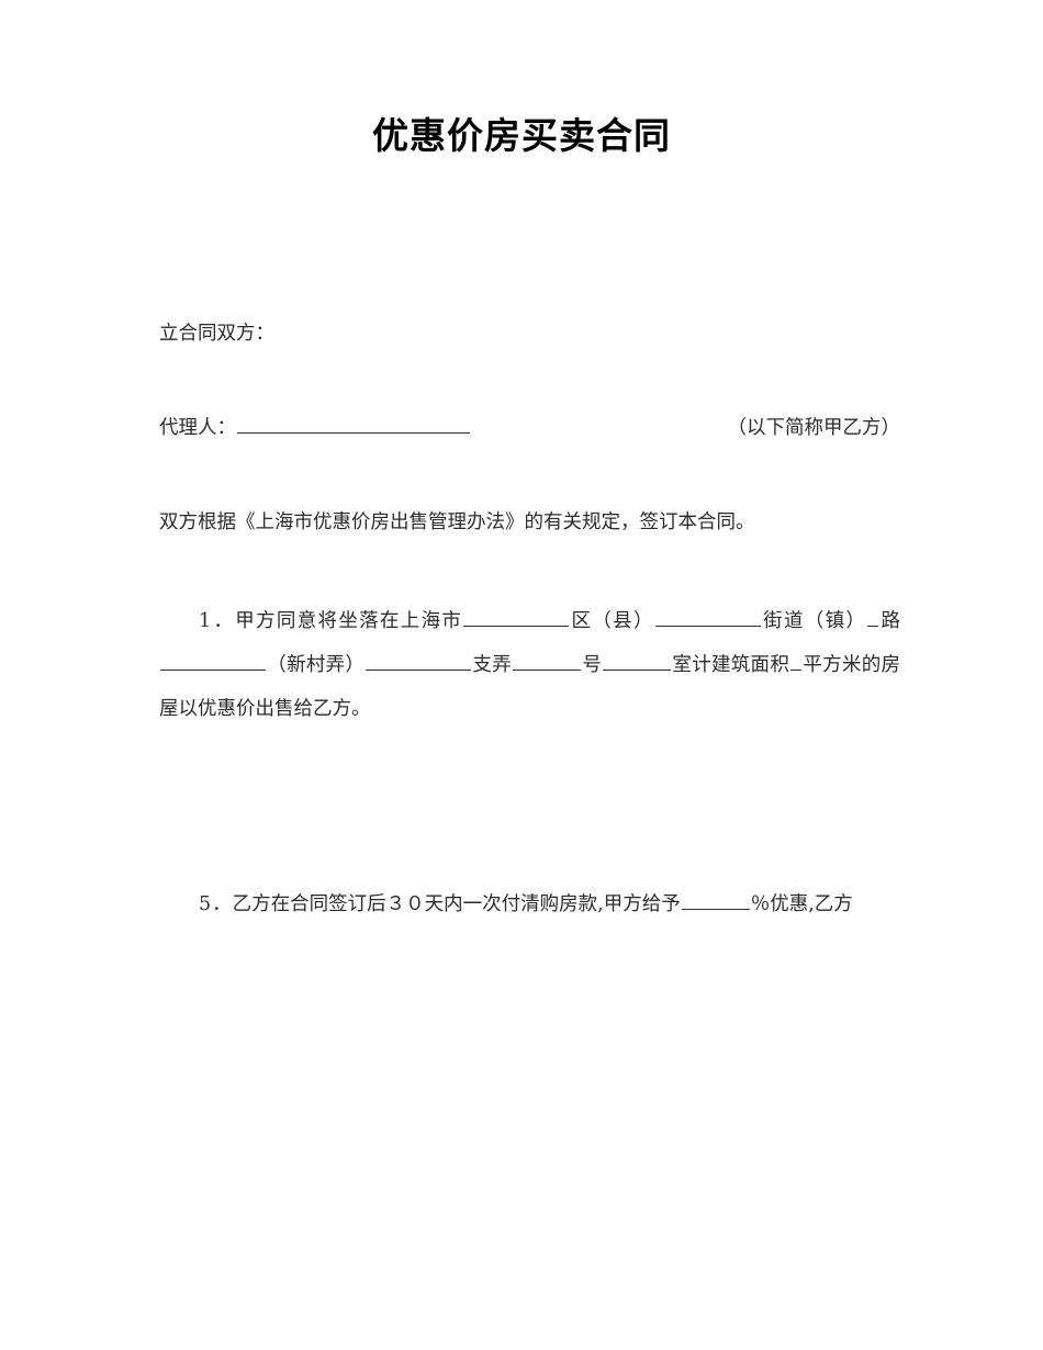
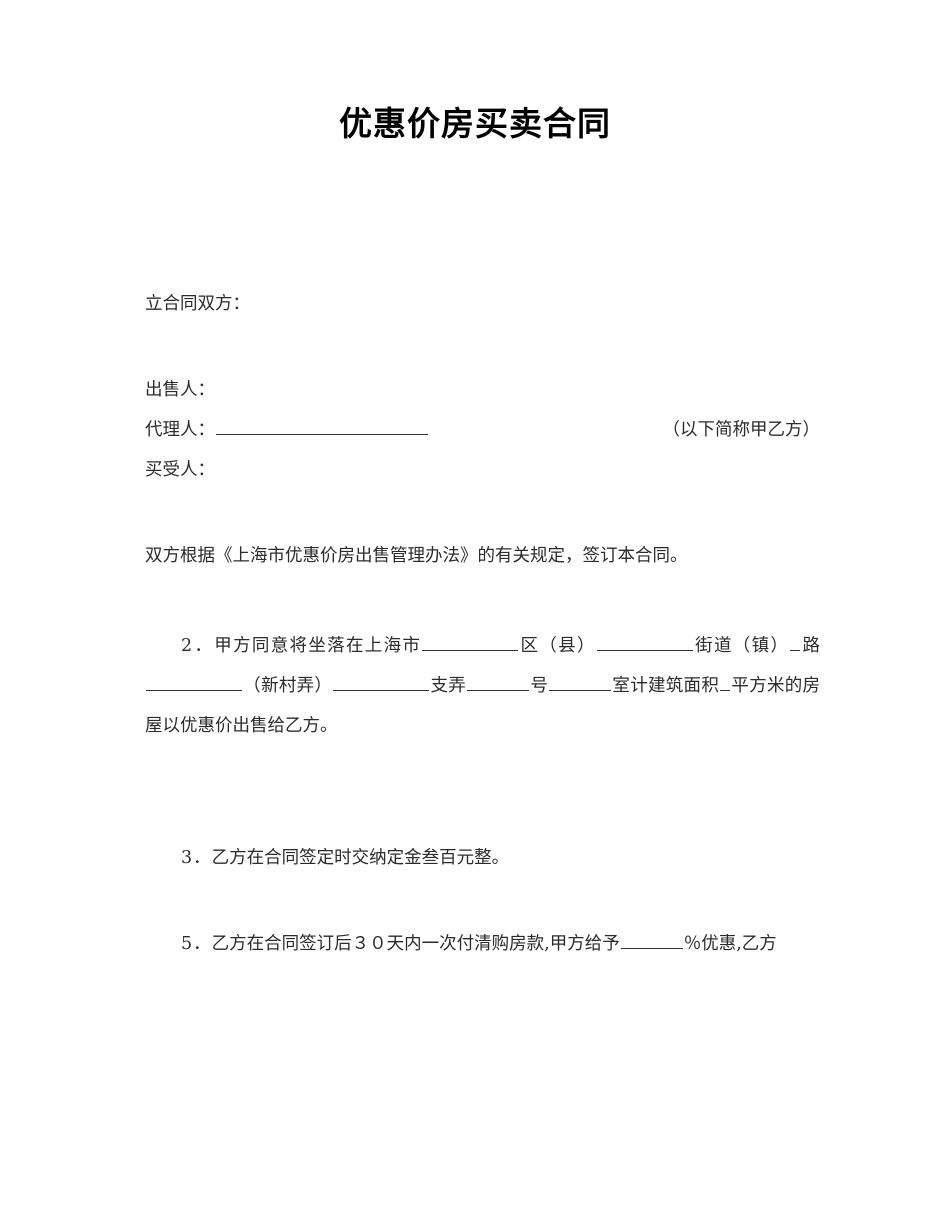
  优惠价房买卖合同
  立合同双方：
+ 出售人：
  代理人：
  （以下简称甲乙方）
+ 买受人：
  双方根据《上海市优惠价房出售管理办法》的有关规定，签订本合同。
- 1．甲方同意将坐落在上海市 区（县） 街道（镇） 路（新村弄） 支弄 号 室计建筑面积 平方米的房屋以优惠价出售给乙方。
+ 2．甲方同意将坐落在上海市 区（县） 街道（镇） 路（新村弄） 支弄 号 室计建筑面积 平方米的房屋以优惠价出售给乙方。
+ 3．乙方在合同签定时交纳定金叁百元整。
  5．乙方在合同签订后３０天内一次付清购房款,甲方给予 ％优惠,乙方
